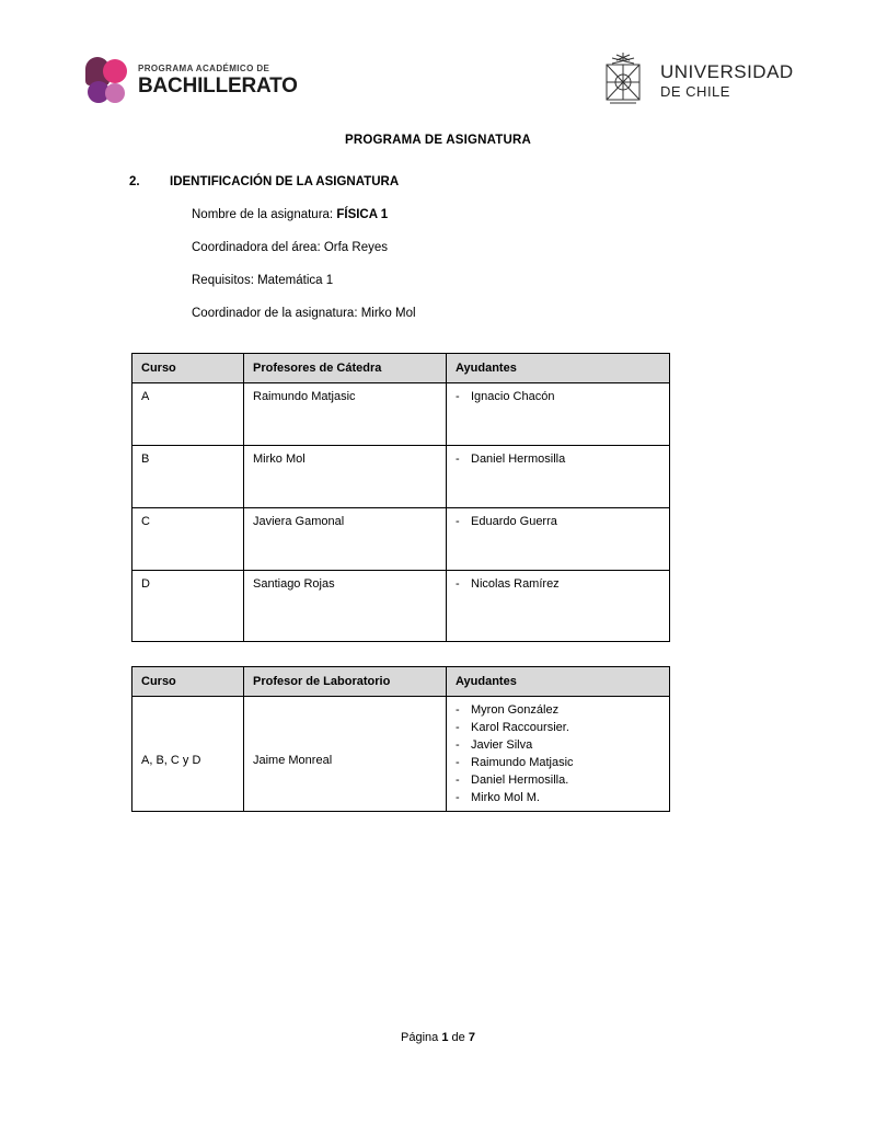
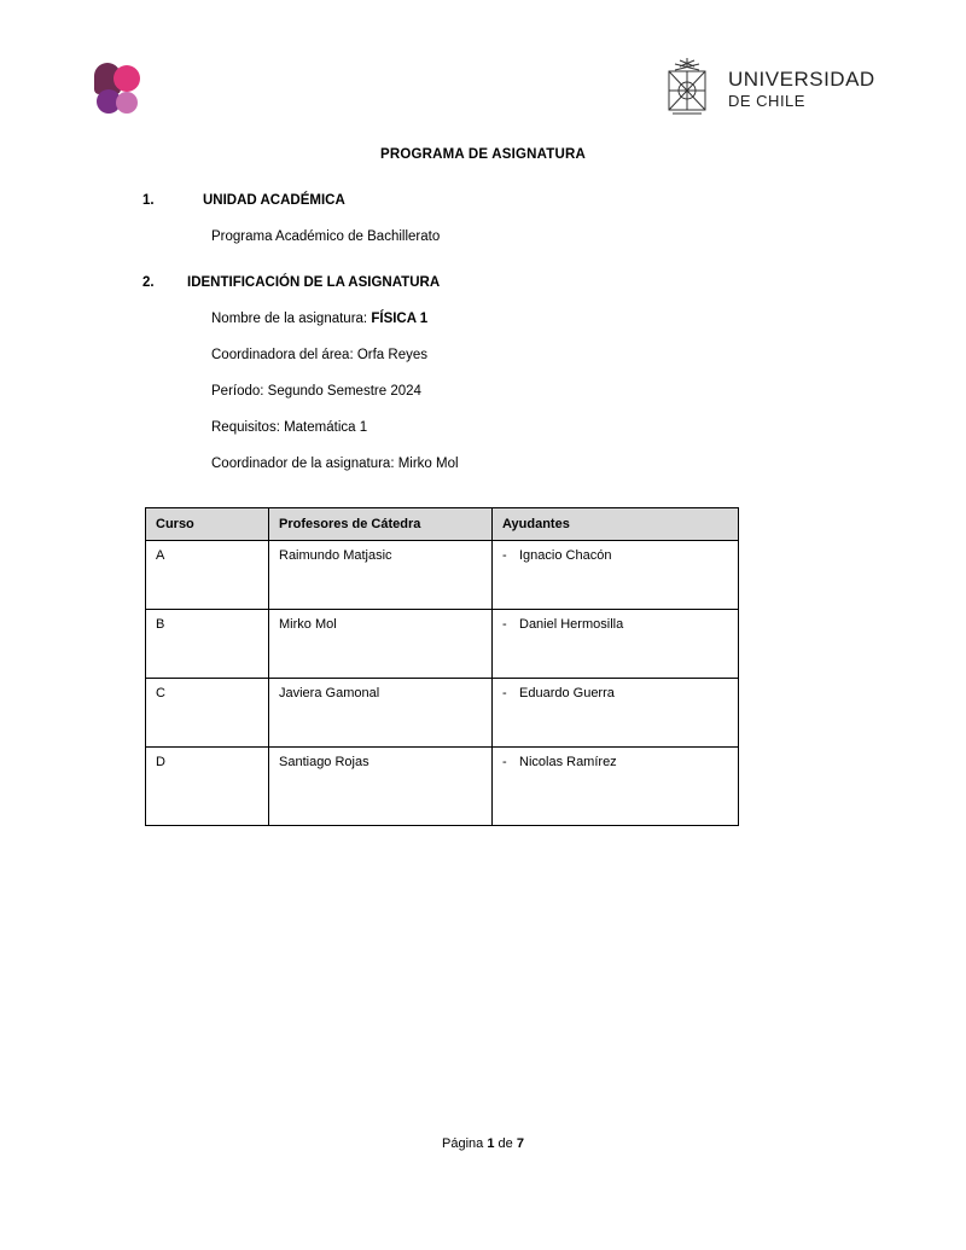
- PROGRAMA ACADÉMICO DE
- BACHILLERATO
  UNIVERSIDAD
  DE CHILE
  PROGRAMA DE ASIGNATURA
+ 1.
+ UNIDAD ACADÉMICA
+ Programa Académico de Bachillerato
  2.
  IDENTIFICACIÓN DE LA ASIGNATURA
  Nombre de la asignatura: FÍSICA 1
  Coordinadora del área: Orfa Reyes
+ Período: Segundo Semestre 2024
  Requisitos: Matemática 1
  Coordinador de la asignatura: Mirko Mol
  Curso	Profesores de Cátedra	Ayudantes
  A	Raimundo Matjasic	Ignacio Chacón
  B	Mirko Mol	Daniel Hermosilla
  C	Javiera Gamonal	Eduardo Guerra
  D	Santiago Rojas	Nicolas Ramírez
- Curso	Profesor de Laboratorio	Ayudantes
- A, B, C y D	Jaime Monreal	Myron González Karol Raccoursier. Javier Silva Raimundo Matjasic Daniel Hermosilla. Mirko Mol M.
  Página 1 de 7
